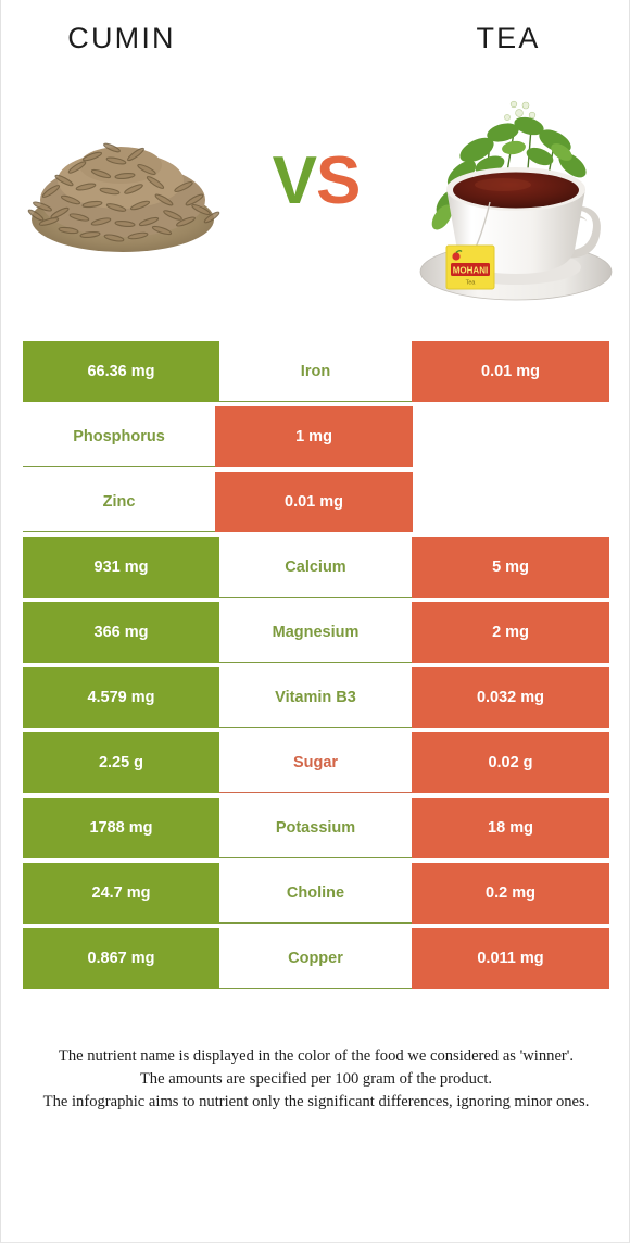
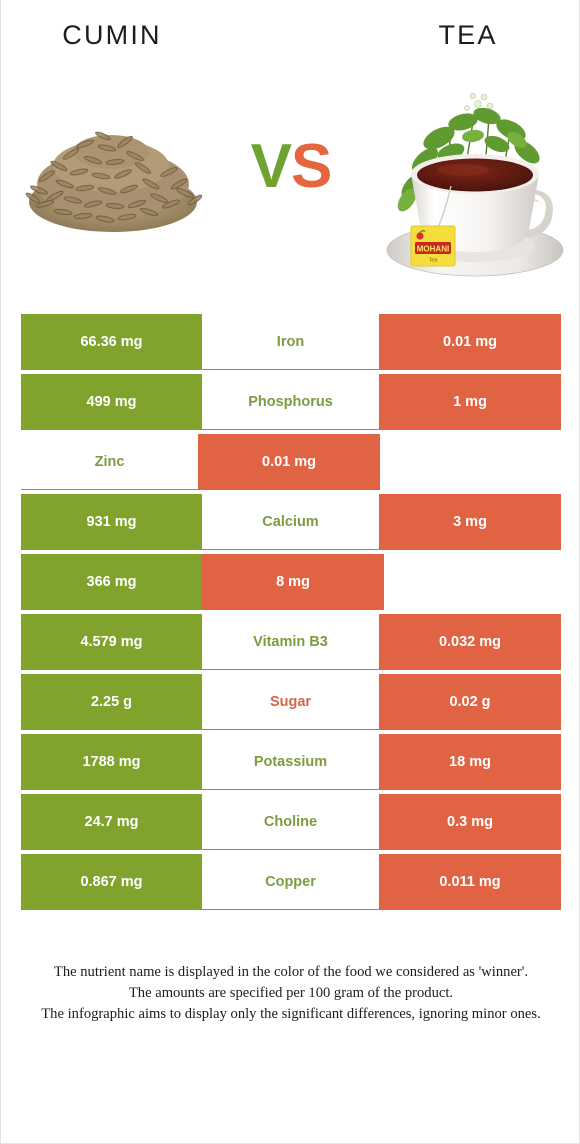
  CUMIN
  TEA
  VS
  MOHANI
  66.36 mg
  Iron
  0.01 mg
+ 499 mg
  Phosphorus
  1 mg
  Zinc
  0.01 mg
  931 mg
  Calcium
- 5 mg
+ 3 mg
  366 mg
- Magnesium
- 2 mg
+ 8 mg
  4.579 mg
  Vitamin B3
  0.032 mg
  2.25 g
  Sugar
  0.02 g
  1788 mg
  Potassium
  18 mg
  24.7 mg
  Choline
- 0.2 mg
+ 0.3 mg
  0.867 mg
  Copper
  0.011 mg
  The nutrient name is displayed in the color of the food we considered as 'winner'.
  The amounts are specified per 100 gram of the product.
- The infographic aims to nutrient only the significant differences, ignoring minor ones.
+ The infographic aims to display only the significant differences, ignoring minor ones.
